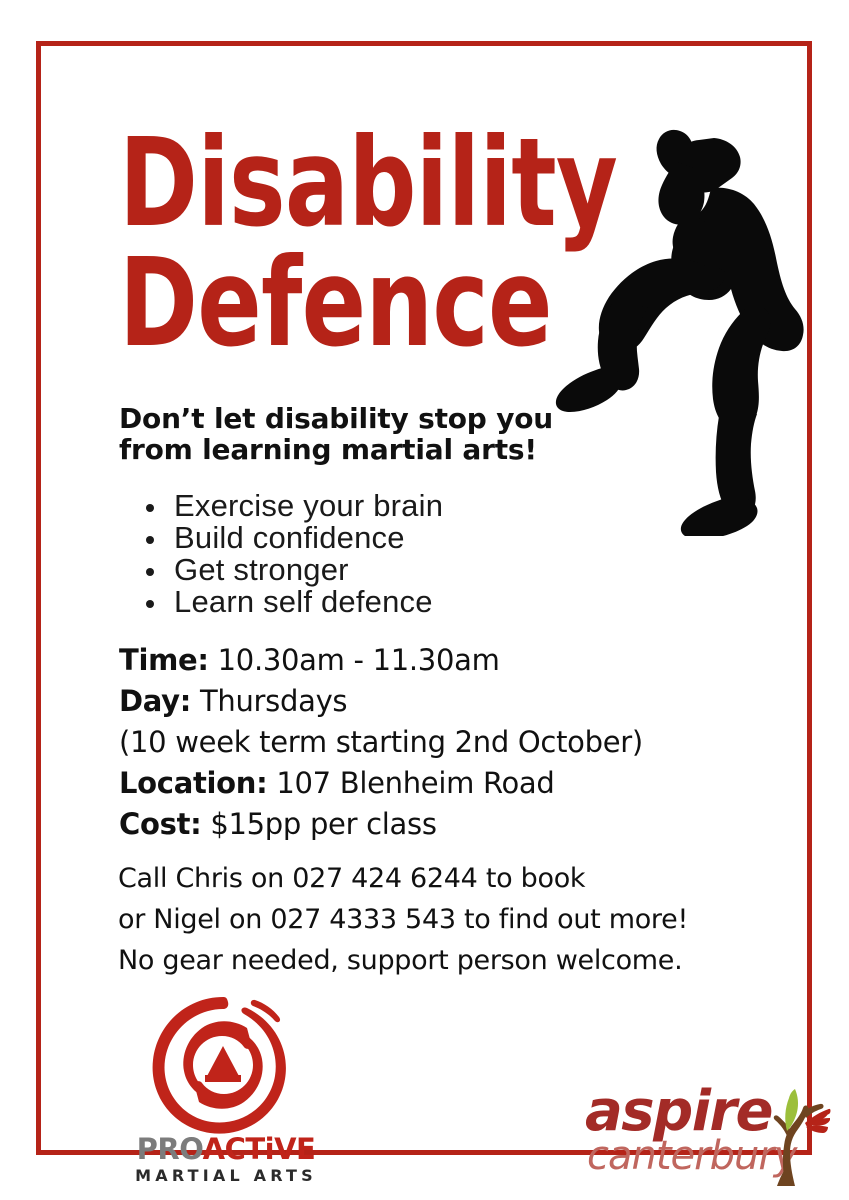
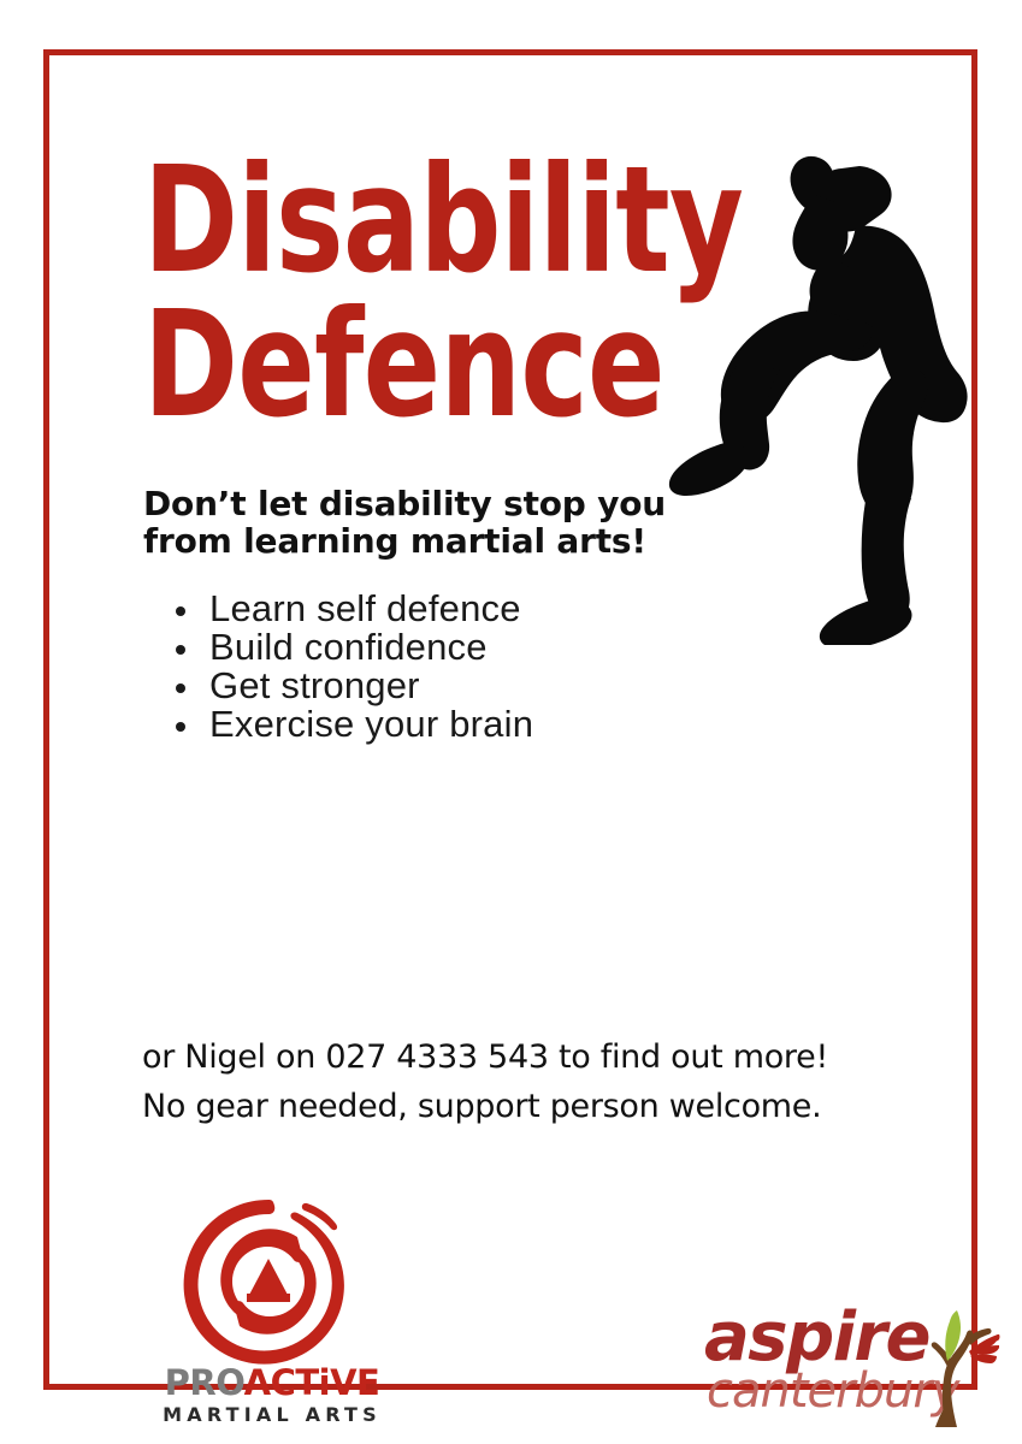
  Disabilit
  Defence
  Don’t let disability stop you
  from learning martial arts!
- Exercise your brain
+ Learn self defence
  Build confidence
  Get stronger
- Learn self defence
+ Exercise your brain
- Time: 10.30am - 11.30am
- Day: Thursdays
- (10 week term starting 2nd October)
- Location: 107 Blenheim Road
- Cost: $15pp per class
- Call Chris on 027 424 6244 to book
  or Nigel on 027 4333 543 to find out more!
  No gear needed, support person welcome.
  PROACTiVE
  MARTIAL ARTS
  aspire
  canterbur
